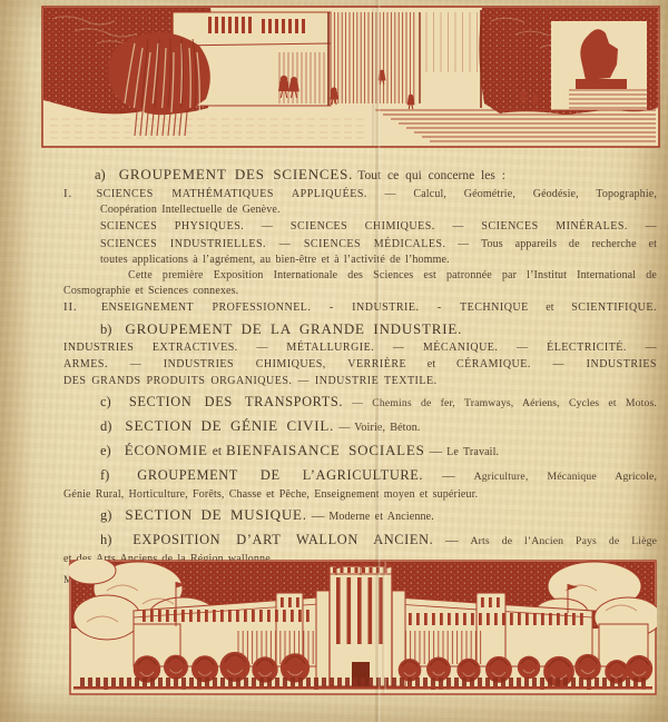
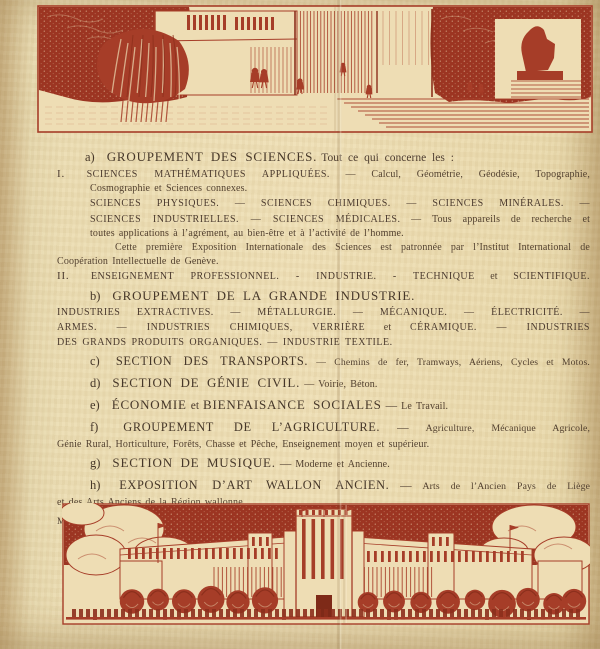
  a) GROUPEMENT DES SCIENCES. To ce qui concerne les :
  I. SCIENCES MATHÉMATIQUES APPLIQUÉES. — Calcul, Géométrie, Géodésie, Topographie,
- Coopération Intellectuelle de Genève.
+ Cosmographie et Sciences connexes.
  SCIENCES PHYSIQUES. — SCIENCES CIMIQUES. — SCIENCES MINÉRALES. —
  SCIENCES INDUSTRIELLES. — SCIENCESÉDICALES. — Tous appareils de recherche et
  toutes applications à l’agrément, au bien-être et à l’activé de l’homme.
  Cette première Exposition Internationale desciences est patronnée par l’Institut International de
- Cosmographie et Sciences connexes.
+ Coopération Intellectuelle de Genève.
  II. ENSEIGNEMENT PROFESSIONNEL. - INDSTRIE. - TECHNIQUE et SCIENTIFIQUE.
  b) GROUPEMENT DE LA GRANDENDUSTRIE.
  INDUSTRIES EXTRACTIVES. — MÉTALLURGIE. — MÉCANIQUE. — ÉLECTRICITÉ. —
  ARMES. — INDUSTRIES CHIMIQUES, VERIÈRE et CÉRAMIQUE. — INDUSTRIES
  DES GRANDS PRODUITS ORGANIQUES. — INDUSTRI TEXTILE.
  c) SECTION DES TRANSPORTS. —hemins de fer, Tramways, Aériens, Cycles et Motos.
  d) SECTION DE GÉNIE CIVIL. — Voir, Béton.
  e) ÉCONOMIE et BIENFAISANCE SOIALES — Le Travail.
  f) GROUPEMENT DE L’AGRICUTURE. — Agriculture, Mécanique Agricole,
  Génie Rural, Horticulture, Forêts, Chasse et Pêche, Enseignemen moyen et supérieur.
  g) SECTION DE MUSIQUE. — Modernet Ancienne.
  h) EXPOSITION D’ART WALLONNCIEN. — Arts de l’Ancien Pays de Liège
  etts Anciens de la Région wallonne.
